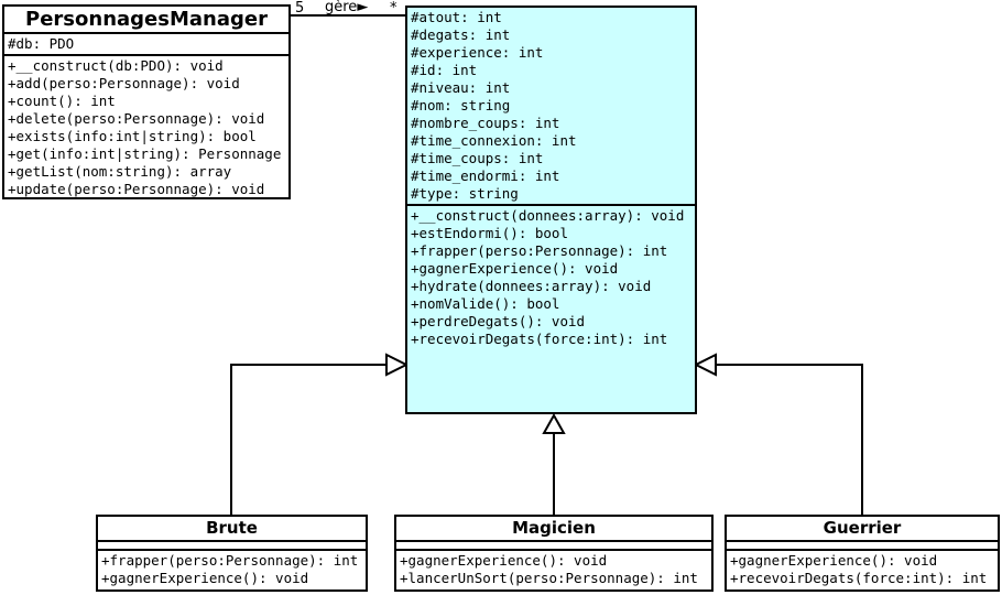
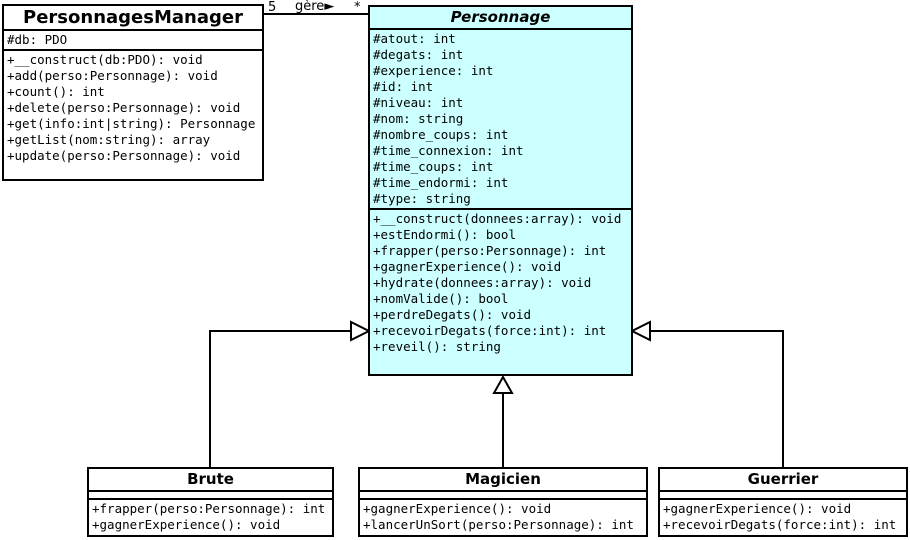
  5
  gère►
  *
  PersonnagesManager
  #db: PDO
  +__construct(db:PDO): void
  +add(perso:Personnage): void
  +count(): int
  +delete(perso:Personnage): void
- +exists(info:int|string): bool
  +get(info:int|string): Personnage
  +getList(nom:string): array
  +update(perso:Personnage): void
+ Personnage
  #atout: int
  #degats: int
  #experience: int
  #id: int
  #niveau: int
  #nom: string
  #nombre_coups: int
  #time_connexion: int
  #time_coups: int
  #time_endormi: int
  #type: string
  +__construct(donnees:array): void
  +estEndormi(): bool
  +frapper(perso:Personnage): int
  +gagnerExperience(): void
  +hydrate(donnees:array): void
  +nomValide(): bool
  +perdreDegats(): void
  +recevoirDegats(force:int): int
+ +reveil(): string
  Brute
  +frapper(perso:Personnage): int
  +gagnerExperience(): void
  Magicien
  +gagnerExperience(): void
  +lancerUnSort(perso:Personnage): int
  Guerrier
  +gagnerExperience(): void
  +recevoirDegats(force:int): int
